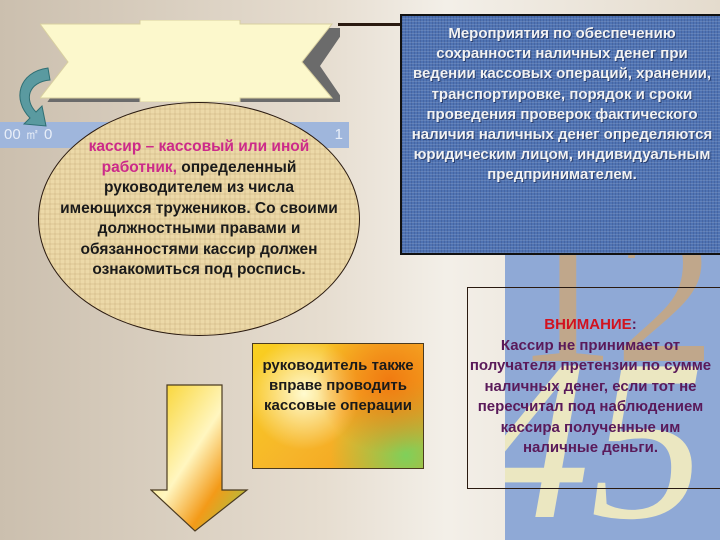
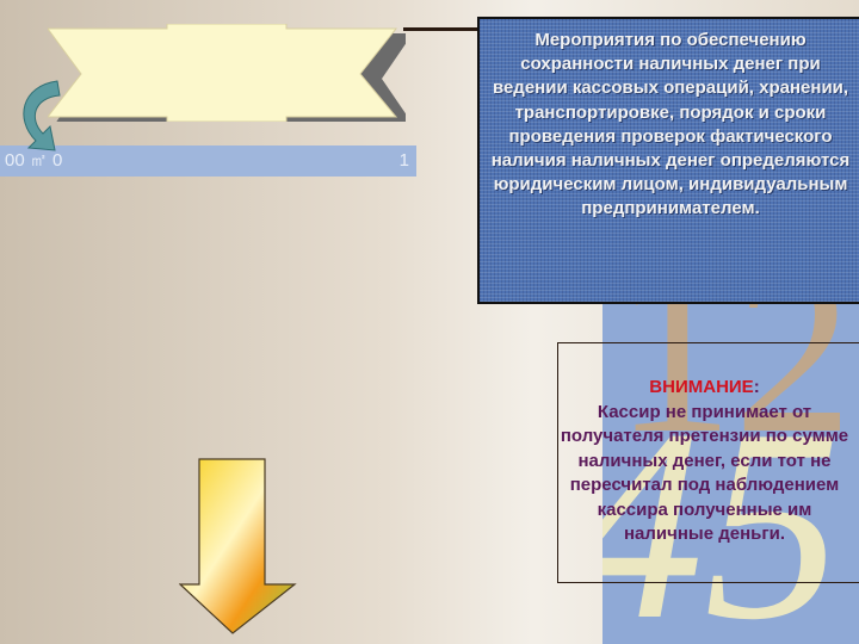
  12
  45
  00 ㎡ 0
  1
- кассир – кассовый или иной работник, определенный руководителем из числа имеющихся тружеников. Со своими должностными правами и обязанностями кассир должен ознакомиться под роспись.
- руководитель также вправе проводить кассовые операции
  Мероприятия по обеспечению сохранности наличных денег при ведении кассовых операций, хранении, транспортировке, порядок и сроки проведения проверок фактического наличия наличных денег определяются юридическим лицом, индивидуальным предпринимателем.
  ВНИМАНИЕ:
  Кассир не принимает от получателя претензии по сумме наличных денег, если тот не пересчитал под наблюдением кассира полученные им наличные деньги.
